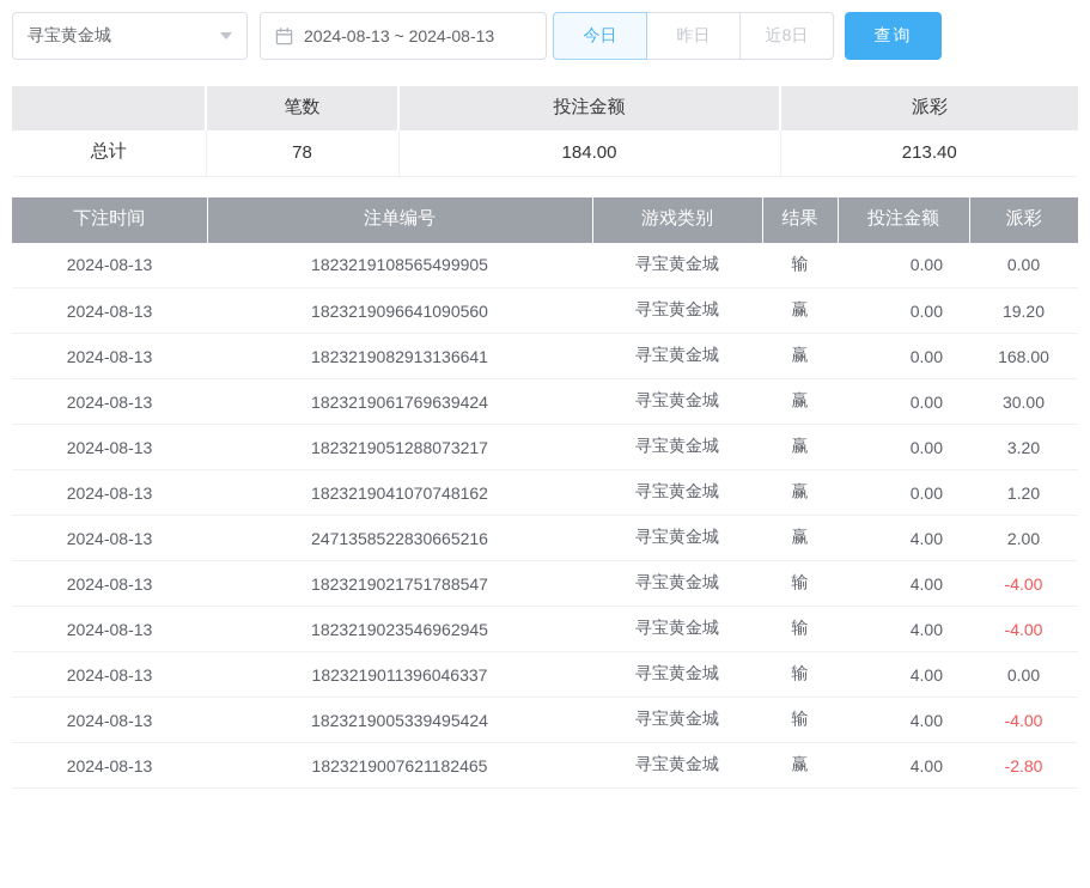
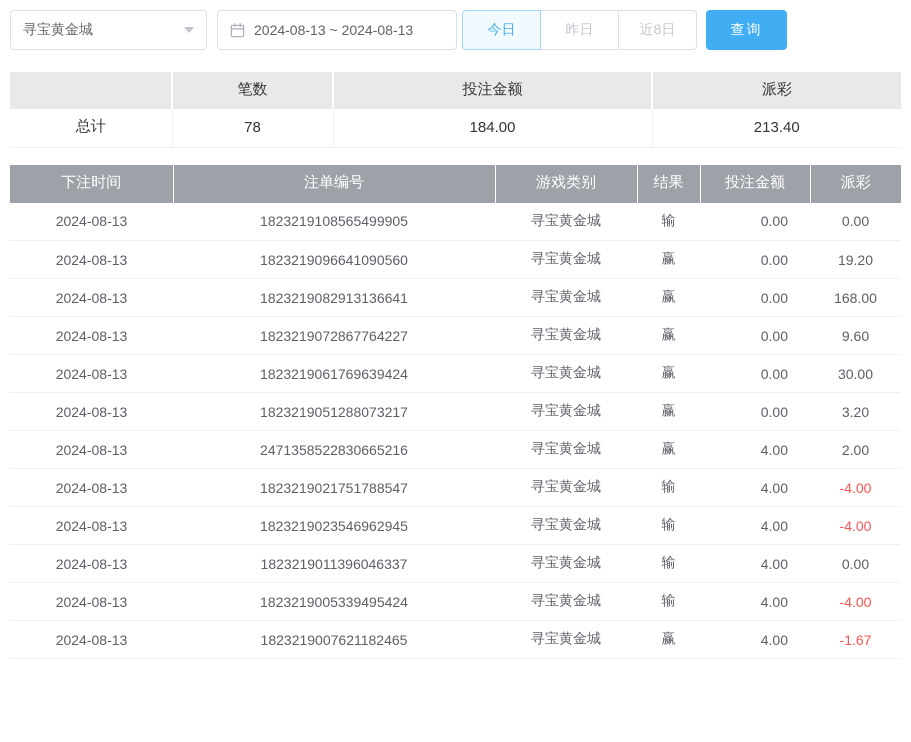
  寻宝黄金城
  2024-08-13 ~ 2024-08-13
  今日
  昨日
  近8日
  查询
  	笔数	投注金额	派彩
  总计	78	184.00	213.40
  下注时间	注单编号	游戏类别	结果	投注金额	派彩
  2024-08-13	1823219108565499905	寻宝黄金城	输	0.00	0.00
  2024-08-13	1823219096641090560	寻宝黄金城	赢	0.00	19.20
  2024-08-13	1823219082913136641	寻宝黄金城	赢	0.00	168.00
+ 2024-08-13	1823219072867764227	寻宝黄金城	赢	0.00	9.60
  2024-08-13	1823219061769639424	寻宝黄金城	赢	0.00	30.00
  2024-08-13	1823219051288073217	寻宝黄金城	赢	0.00	3.20
- 2024-08-13	1823219041070748162	寻宝黄金城	赢	0.00	1.20
  2024-08-13	2471358522830665216	寻宝黄金城	赢	4.00	2.00
  2024-08-13	1823219021751788547	寻宝黄金城	输	4.00	-4.00
  2024-08-13	1823219023546962945	寻宝黄金城	输	4.00	-4.00
  2024-08-13	1823219011396046337	寻宝黄金城	输	4.00	0.00
  2024-08-13	1823219005339495424	寻宝黄金城	输	4.00	-4.00
- 2024-08-13	1823219007621182465	寻宝黄金城	赢	4.00	-2.80
+ 2024-08-13	1823219007621182465	寻宝黄金城	赢	4.00	-1.67
